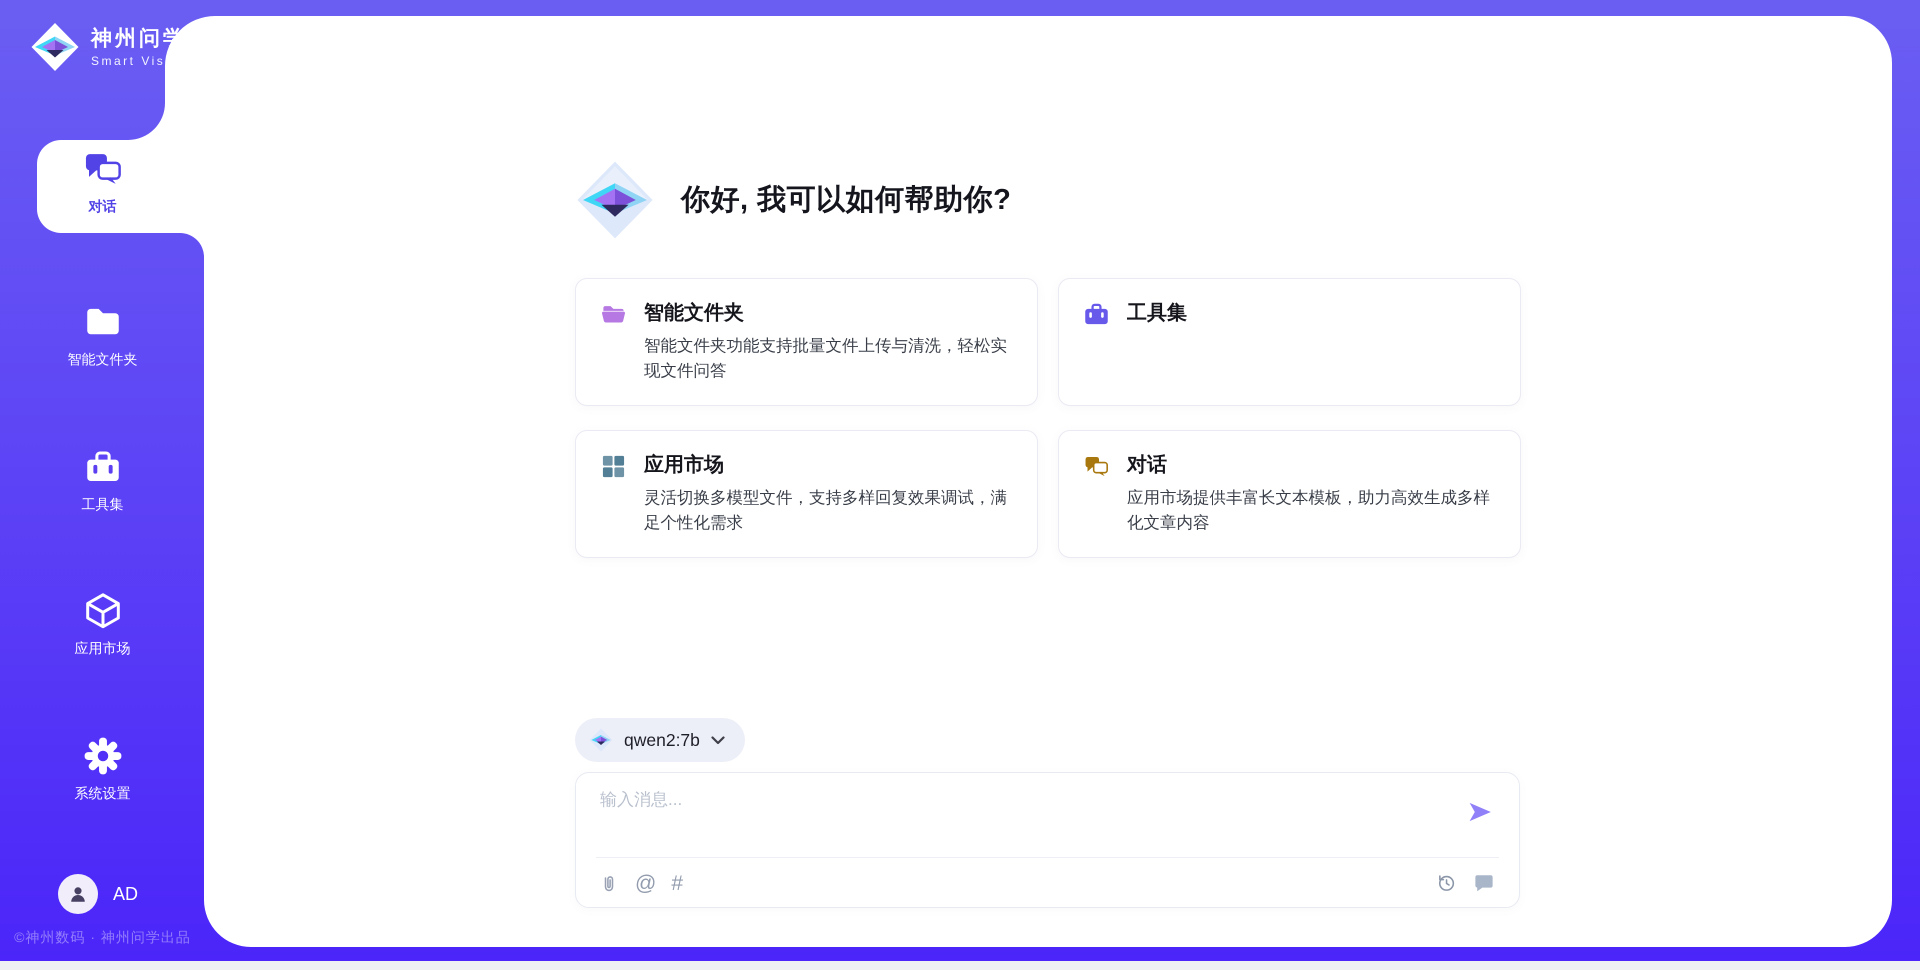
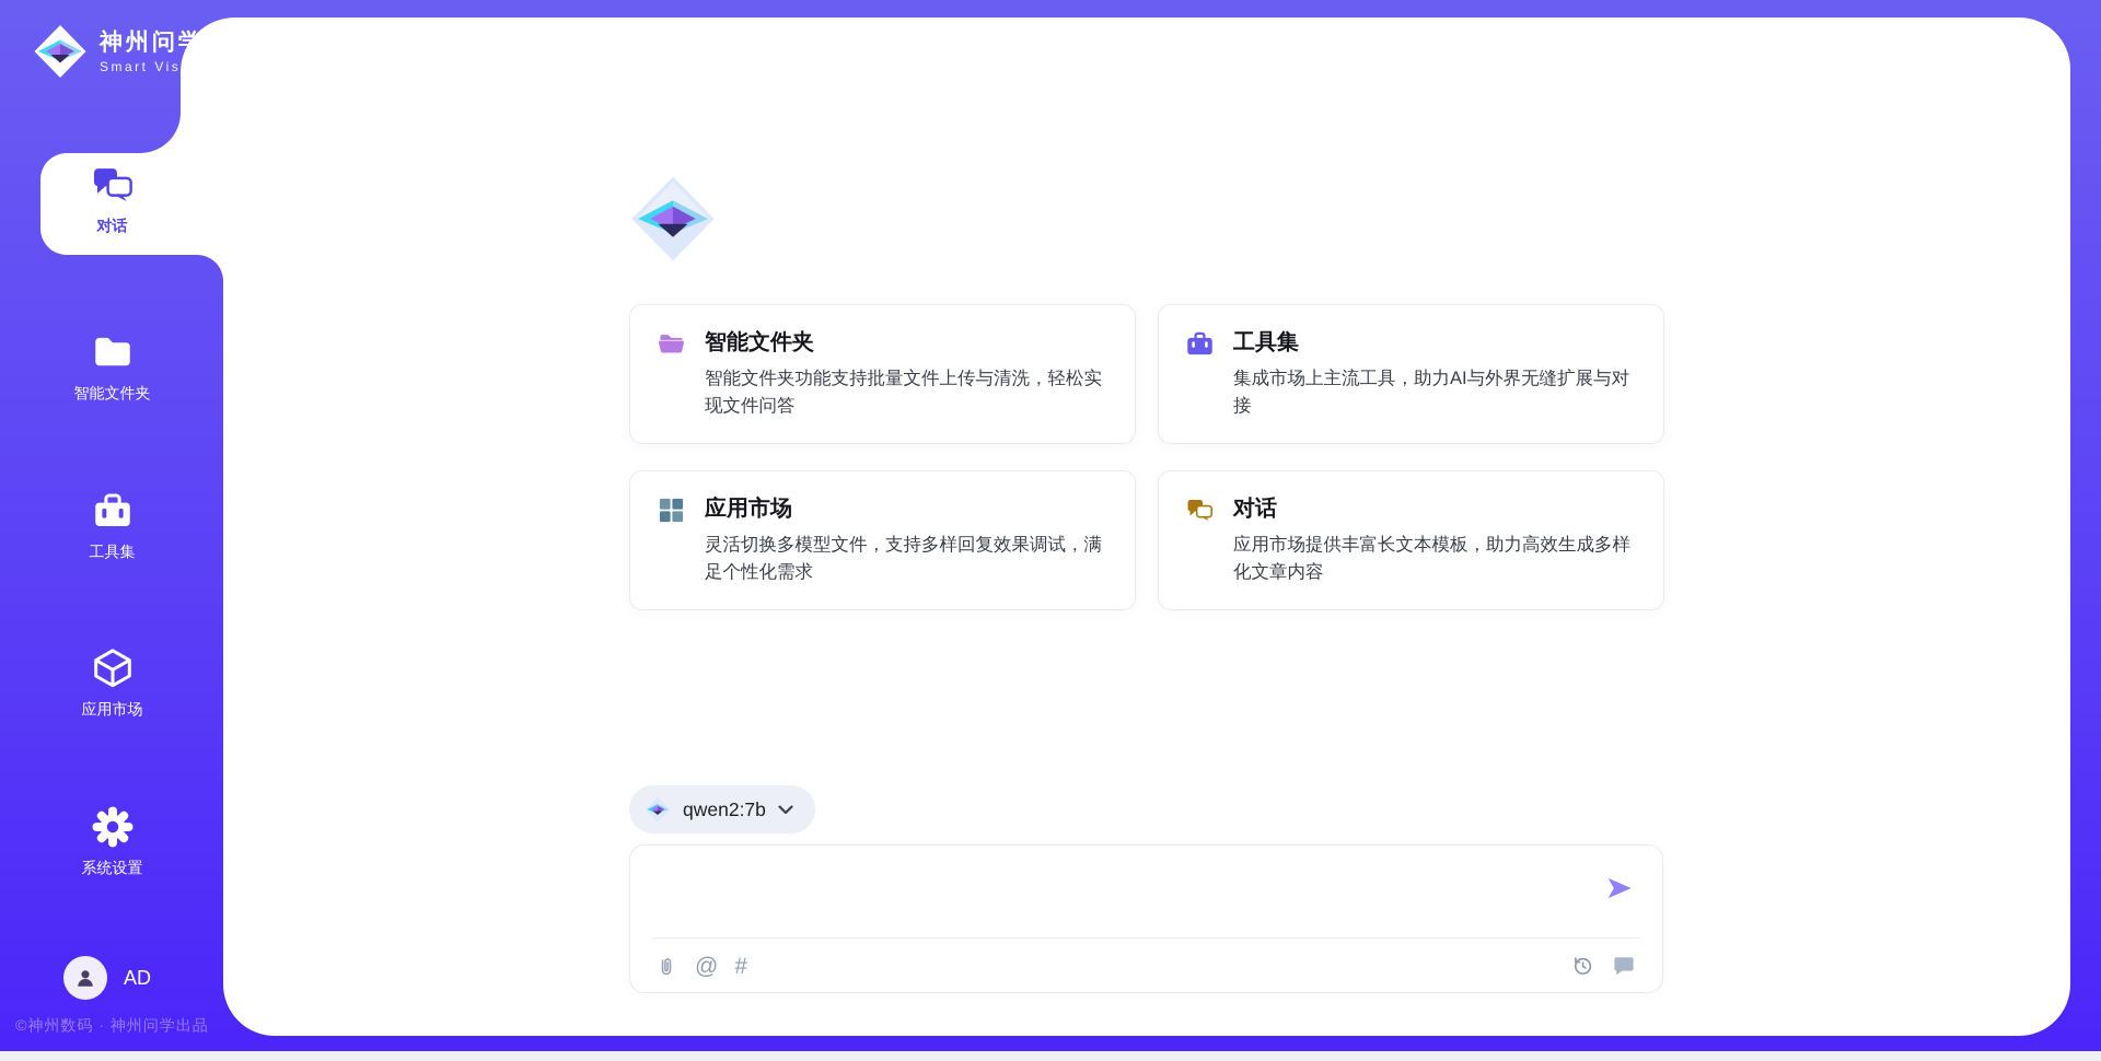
  神州问学
  Smart Vision
  对话
  智能文件夹
  工具集
  应用市场
  系统设置
  AD
  ©神州数码 · 神州问学出品
- 你好, 我可以如何帮助你?
  智能文件夹
  智能文件夹功能支持批量文件上传与清洗，轻松实现文件问答
  工具集
+ 集成市场上主流工具，助力AI与外界无缝扩展与对接
  应用市场
  灵活切换多模型文件，支持多样回复效果调试，满足个性化需求
  对话
  应用市场提供丰富长文本模板，助力高效生成多样化文章内容
  qwen2:7b
- 输入消息...
  @
  #
